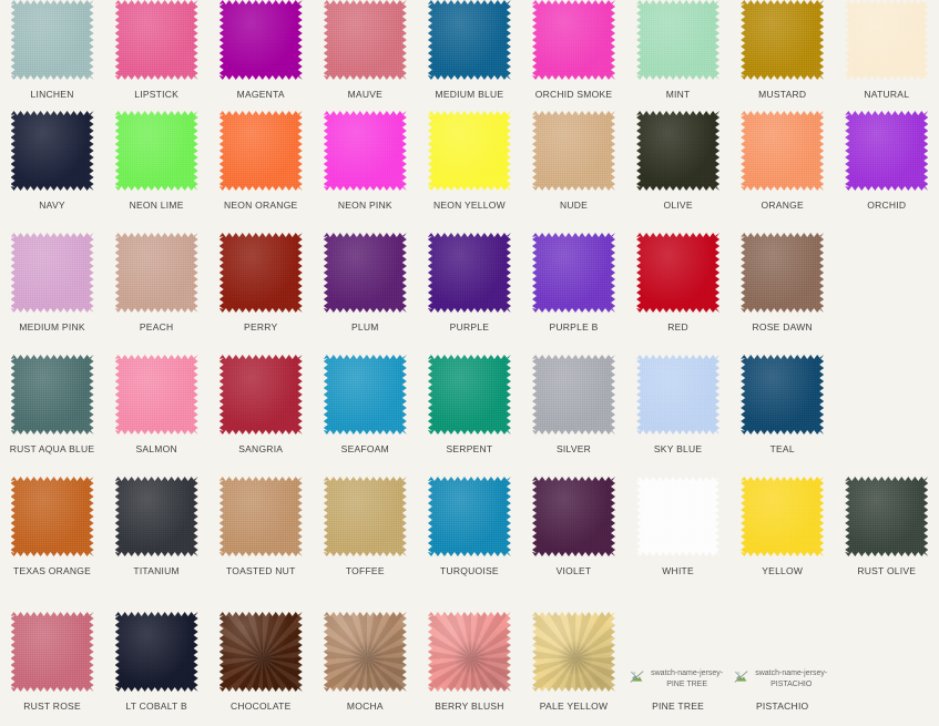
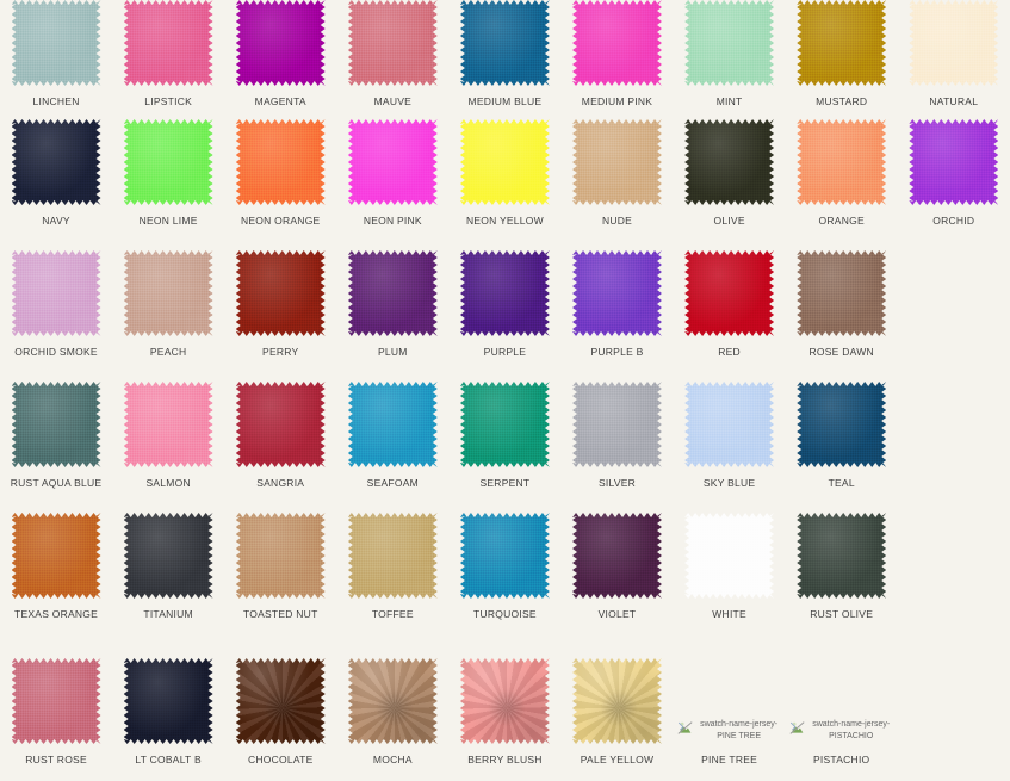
  LINCHEN
  LIPSTICK
  MAGENTA
  MAUVE
  MEDIUM BLUE
- ORCHID SMOKE
+ MEDIUM PINK
  MINT
  MUSTARD
  NATURAL
  NAVY
  NEON LIME
  NEON ORANGE
  NEON PINK
  NEON YELLOW
  NUDE
  OLIVE
  ORANGE
  ORCHID
- MEDIUM PINK
+ ORCHID SMOKE
  PEACH
  PERRY
  PLUM
  PURPLE
  PURPLE B
  RED
  ROSE DAWN
  RUST AQUA BLUE
  SALMON
  SANGRIA
  SEAFOAM
  SERPENT
  SILVER
  SKY BLUE
  TEAL
  TEXAS ORANGE
  TITANIUM
  TOASTED NUT
  TOFFEE
  TURQUOISE
  VIOLET
  WHITE
- YELLOW
  RUST OLIVE
  RUST ROSE
  LT COBALT B
  CHOCOLATE
  MOCHA
  BERRY BLUSH
  PALE YELLOW
  PINE TREE
  PISTACHIO
